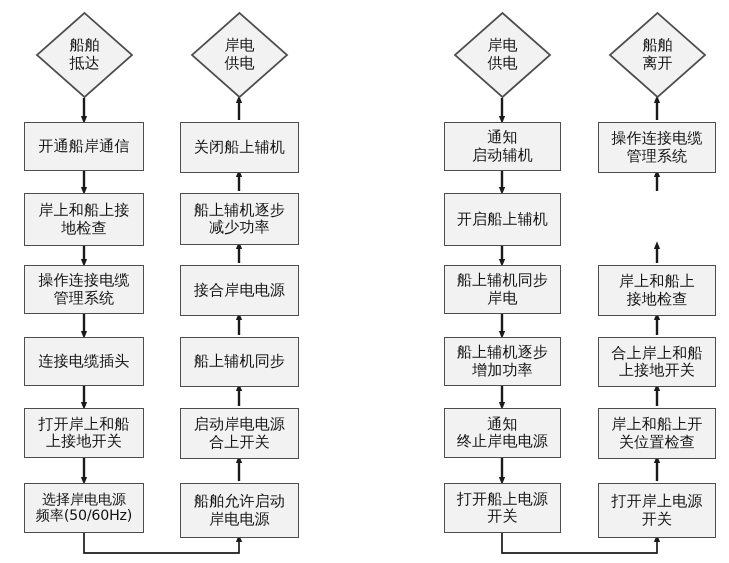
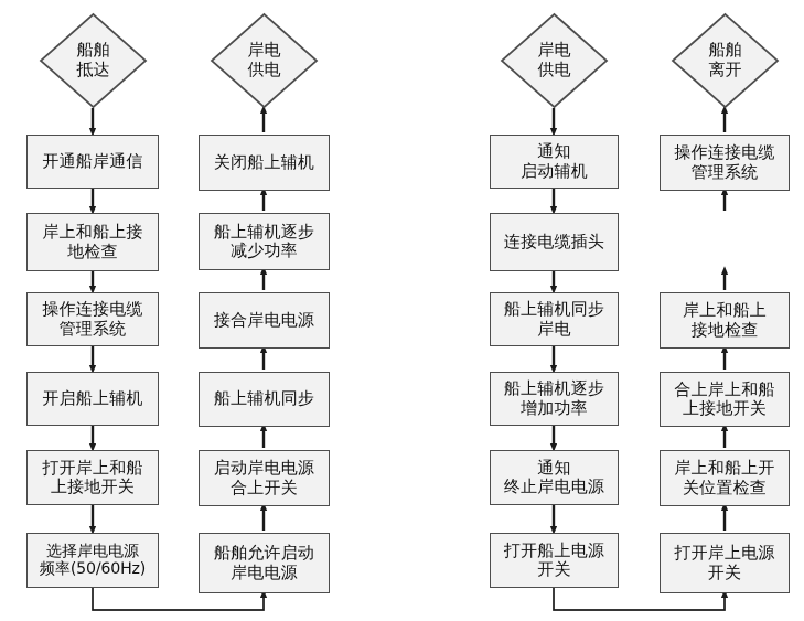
  船舶
  抵达
  开通船岸通信
  岸上和船上接
  地检查
  操作连接电缆
  管理系统
- 连接电缆插头
+ 开启船上辅机
  打开岸上和船
  上接地开关
  选择岸电电源
  频率(50/60Hz)
  岸电
  供电
  关闭船上辅机
  船上辅机逐步
  减少功率
  接合岸电电源
  船上辅机同步
  启动岸电电源
  合上开关
  船舶允许启动
  岸电电源
  岸电
  供电
  通知
  启动辅机
- 开启船上辅机
+ 连接电缆插头
  船上辅机同步
  岸电
  船上辅机逐步
  增加功率
  通知
  终止岸电电源
  打开船上电源
  开关
  船舶
  离开
  操作连接电缆
  管理系统
  岸上和船上
  接地检查
  合上岸上和船
  上接地开关
  岸上和船上开
  关位置检查
  打开岸上电源
  开关
